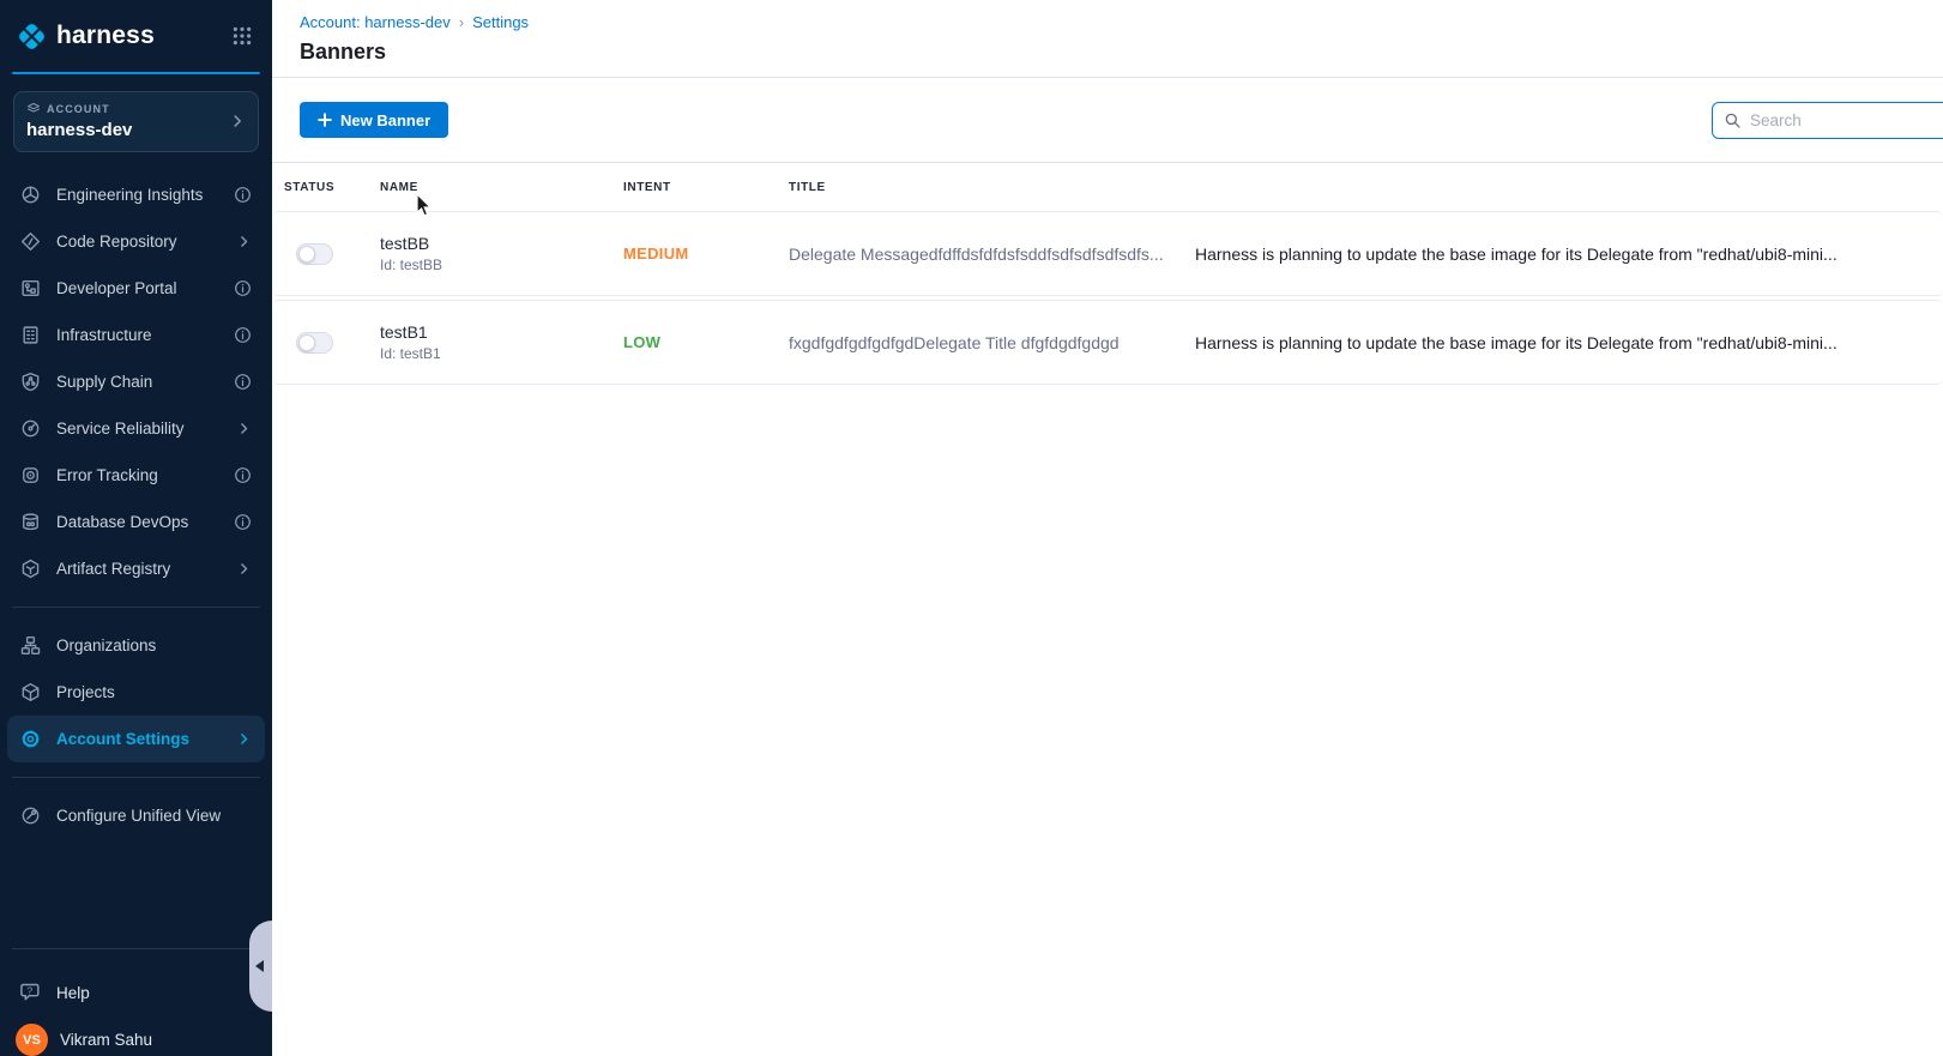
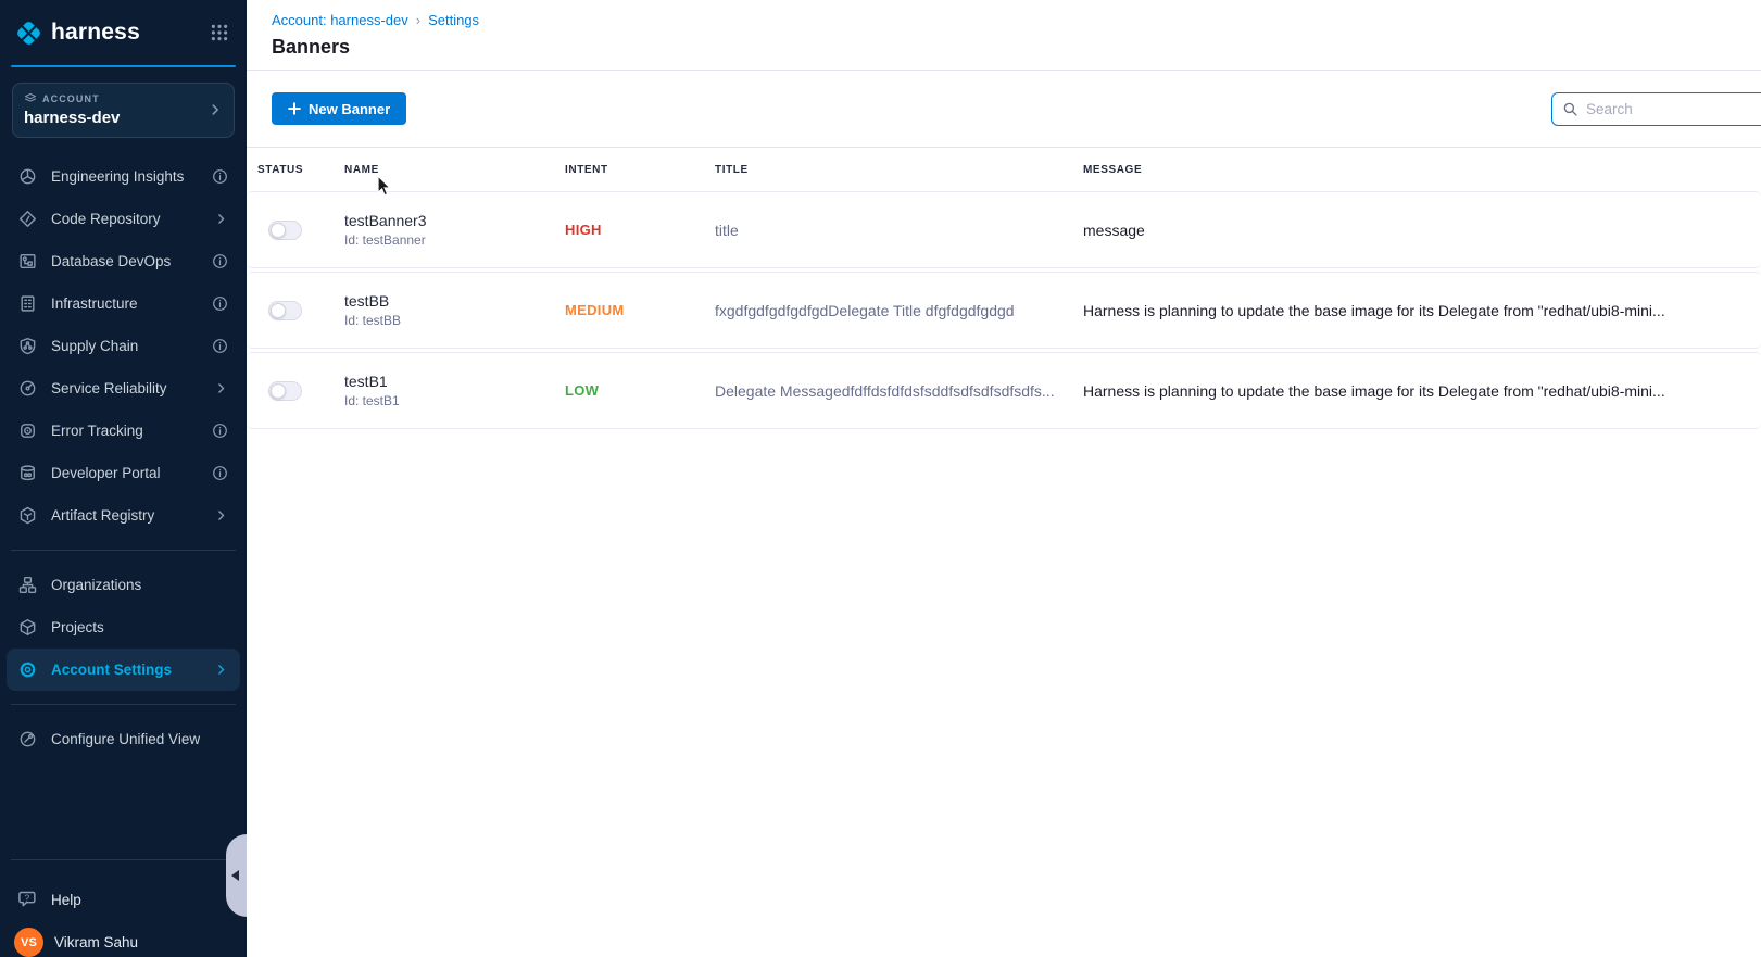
  harness
  ACCOUNT
  harness-dev
  Engineering Insights
  Code Repository
- Developer Portal
+ Database DevOps
  Infrastructure
  Supply Chain
  Service Reliability
  Error Tracking
- Database DevOps
+ Developer Portal
  Artifact Registry
  Organizations
  Projects
  Account Settings
  Configure Unified View
  ?
  Help
  VS
  Vikram Sahu
  Account: harness-dev
  ›
  Settings
  Banners
  New Banner
  Search
  STATUS
  NAME
  INTENT
  TITLE
+ MESSAGE
+ testBanner3
+ Id: testBanner
+ HIGH
+ title
+ message
  testBB
  Id: testBB
  MEDIUM
- Delegate Messagedfdffdsfdfdsfsddfsdfsdfsdfsdfs...
+ fxgdfgdfgdfgdfgdDelegate Title dfgfdgdfgdgd
  Harness is planning to update the base image for its Delegate from "redhat/ubi8-mini...
  testB1
  Id: testB1
  LOW
- fxgdfgdfgdfgdfgdDelegate Title dfgfdgdfgdgd
+ Delegate Messagedfdffdsfdfdsfsddfsdfsdfsdfsdfs...
  Harness is planning to update the base image for its Delegate from "redhat/ubi8-mini...
